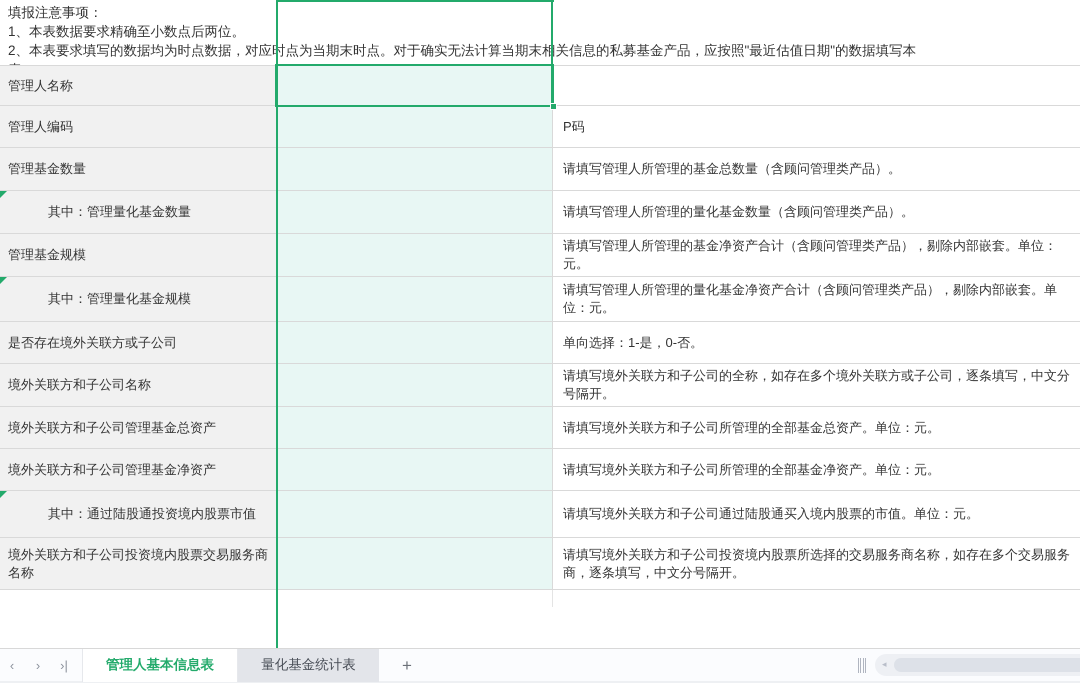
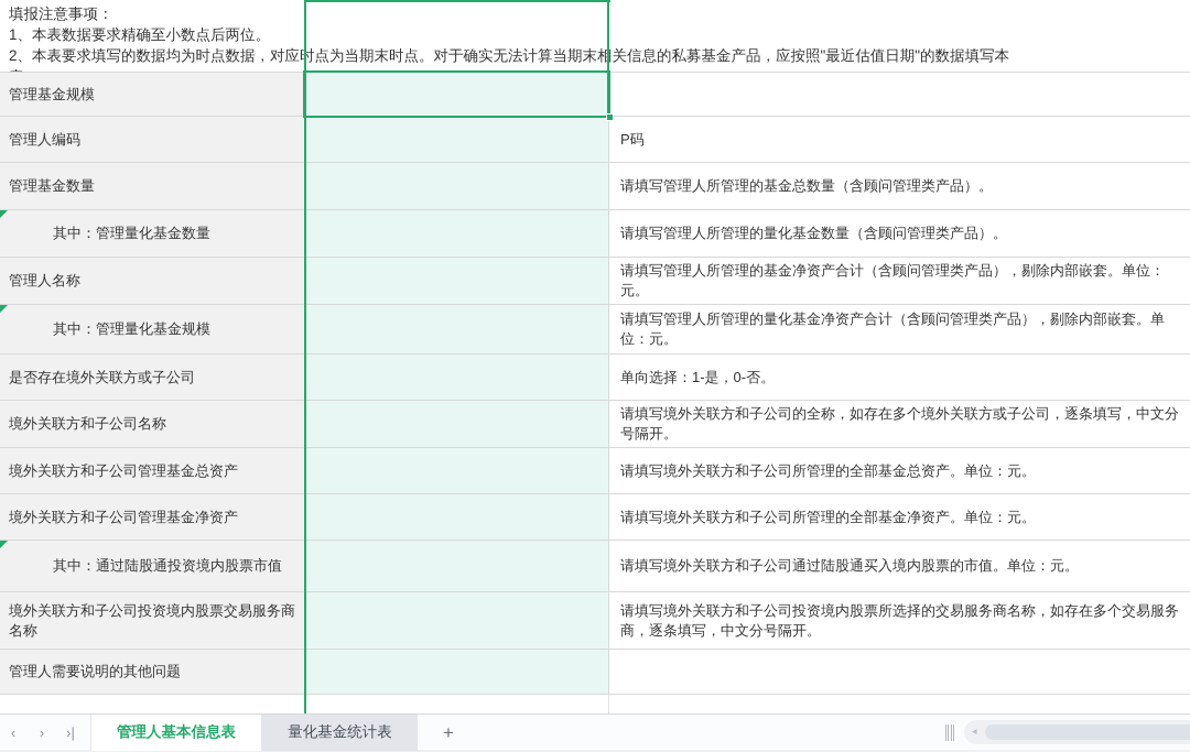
  填报注意事项：
  1、本表数据要求精确至小数点后两位。
  2、本表要求填写的数据均为时点数据，对应时点为当期末时点。对于确实无法计算当期末相关信息的私募基金产品，应按照"最近估值日期"的数据填写本
- 管理人名称
+ 管理基金规模
  管理人编码
  P码
  管理基金数量
  请填写管理人所管理的基金总数量（含顾问管理类产品）。
  其中：管理量化基金数量
  请填写管理人所管理的量化基金数量（含顾问管理类产品）。
- 管理基金规模
+ 管理人名称
  请填写管理人所管理的基金净资产合计（含顾问管理类产品），剔除内部嵌套。单位：元。
  其中：管理量化基金规模
  请填写管理人所管理的量化基金净资产合计（含顾问管理类产品），剔除内部嵌套。单位：元。
  是否存在境外关联方或子公司
  单向选择：1-是，0-否。
  境外关联方和子公司名称
  请填写境外关联方和子公司的全称，如存在多个境外关联方或子公司，逐条填写，中文分号隔开。
  境外关联方和子公司管理基金总资产
  请填写境外关联方和子公司所管理的全部基金总资产。单位：元。
  境外关联方和子公司管理基金净资产
  请填写境外关联方和子公司所管理的全部基金净资产。单位：元。
  其中：通过陆股通投资境内股票市值
  请填写境外关联方和子公司通过陆股通买入境内股票的市值。单位：元。
  境外关联方和子公司投资境内股票交易服务商名称
  请填写境外关联方和子公司投资境内股票所选择的交易服务商名称，如存在多个交易服务商，逐条填写，中文分号隔开。
+ 管理人需要说明的其他问题
  ‹
  ›
  ›|
  管理人基本信息表
  量化基金统计表
  +
  ◂
